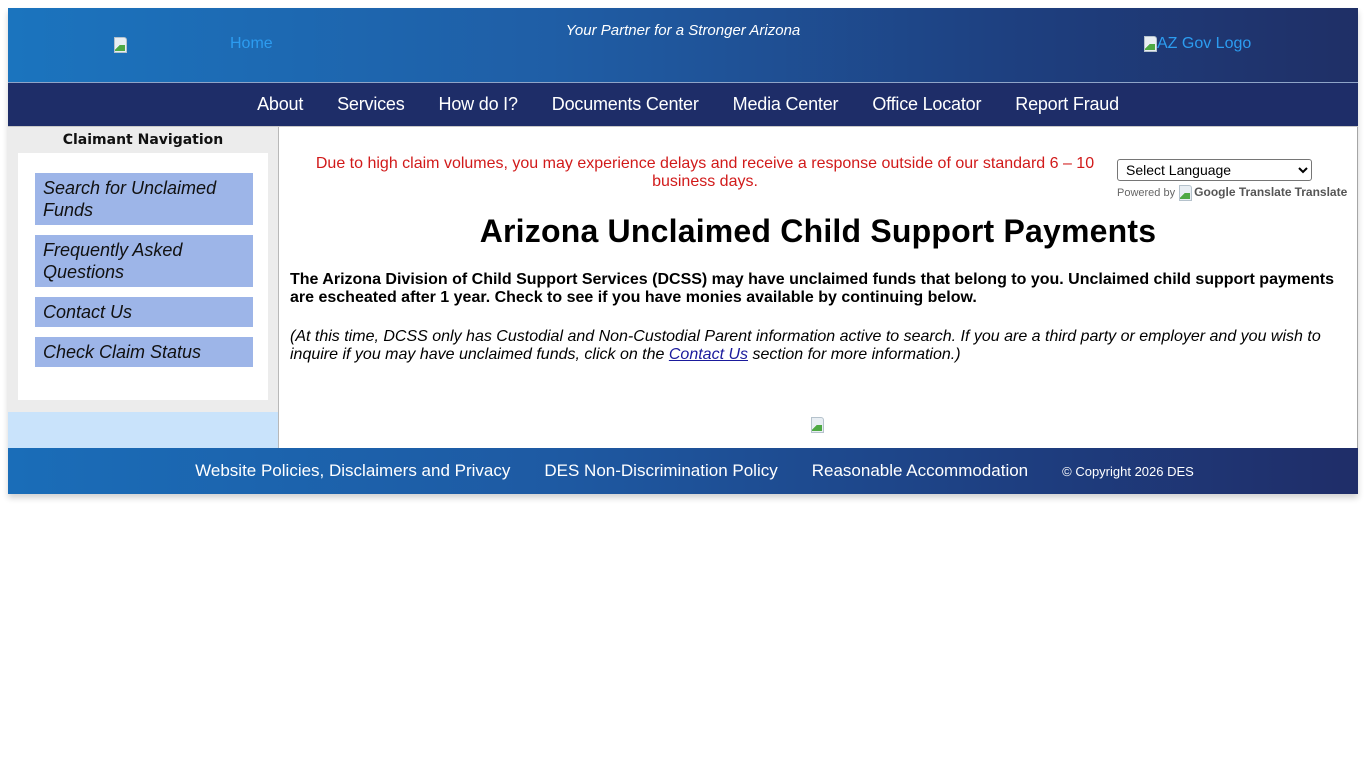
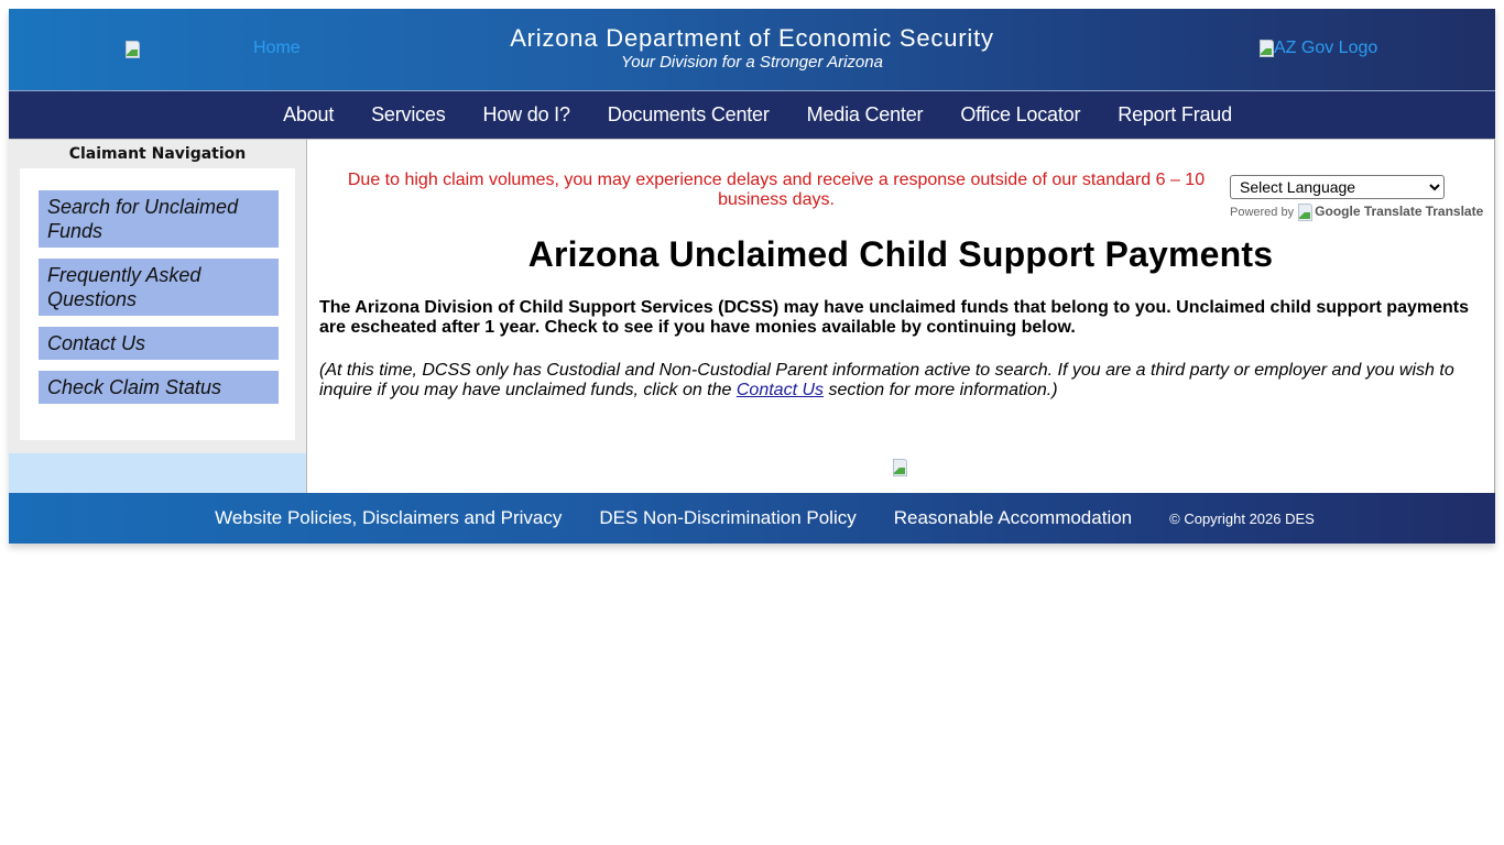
  Home
+ Arizona Department of Economic Security
- Your Partner for a Stronger Arizona
+ Your Division for a Stronger Arizona
  AZ Gov Logo
  About
  Services
  How do I?
  Documents Center
  Media Center
  Office Locator
  Report Fraud
  Claimant Navigation
  Search for Unclaimed Funds
  Frequently Asked Questions
  Contact Us
  Check Claim Status
  Due to high claim volumes, you may experience delays and receive a response outside of our standard 6 – 10 business days.
  Select Language
  Powered by Google Translate Translate
  Arizona Unclaimed Child Support Payments
  The Arizona Division of Child Support Services (DCSS) may have unclaimed funds that belong to you. Unclaimed child support payments are escheated after 1 year. Check to see if you have monies available by continuing below.
  (At this time, DCSS only has Custodial and Non-Custodial Parent information active to search. If you are a third party or employer and you wish to inquire if you may have unclaimed funds, click on the Contact Us section for more information.)
  Website Policies, Disclaimers and Privacy
  DES Non-Discrimination Policy
  Reasonable Accommodation
  © Copyright 2026 DES
